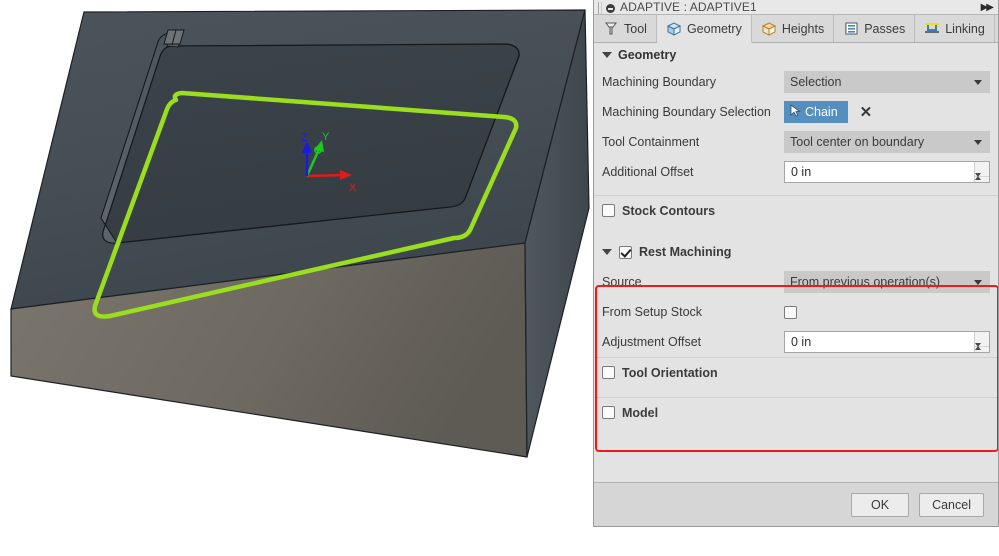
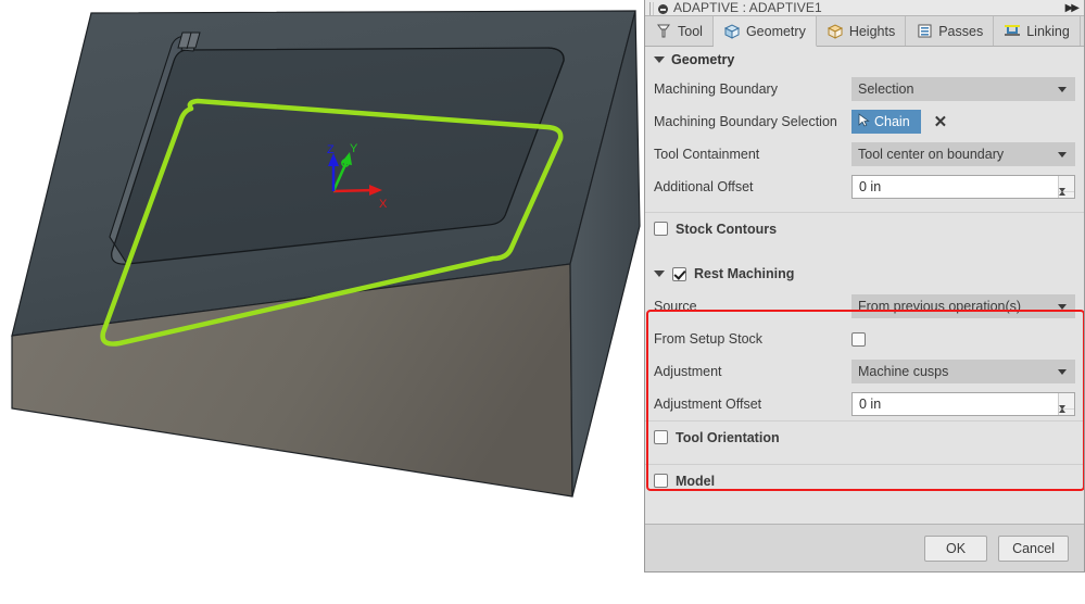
  X
  Y
  Z
  ADAPTIVE : ADAPTIVE1
  ▶▶
  Tool
  Geometry
  Heights
  Passes
  Linking
  Geometry
  Machining Boundary
  Selection
  Machining Boundary Selection
  Chain
  ✕
  Tool Containment
  Tool center on boundary
  Additional Offset
  0 in
  Stock Contours
  Rest Machining
  Source
  From previous operation(s)
  From Setup Stock
+ Adjustment
+ Machine cusps
  Adjustment Offset
  0 in
  Tool Orientation
  Model
  OK
  Cancel
